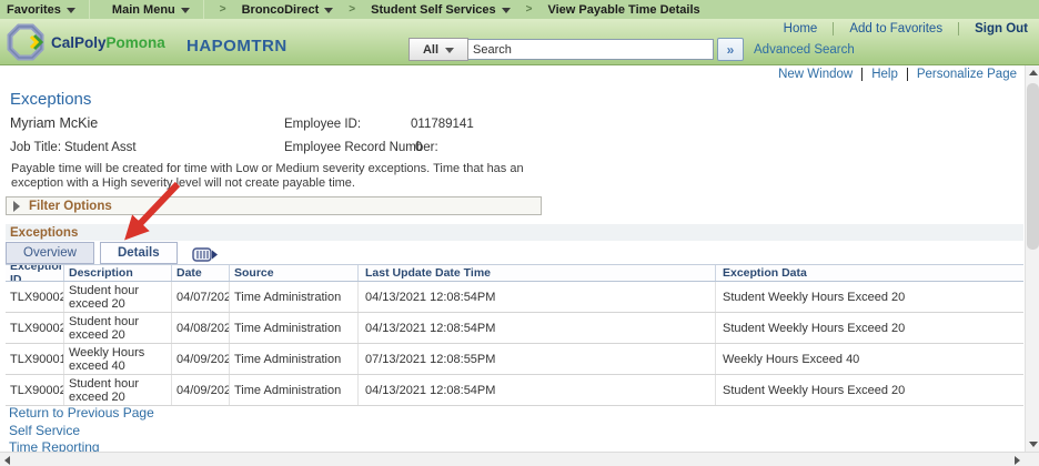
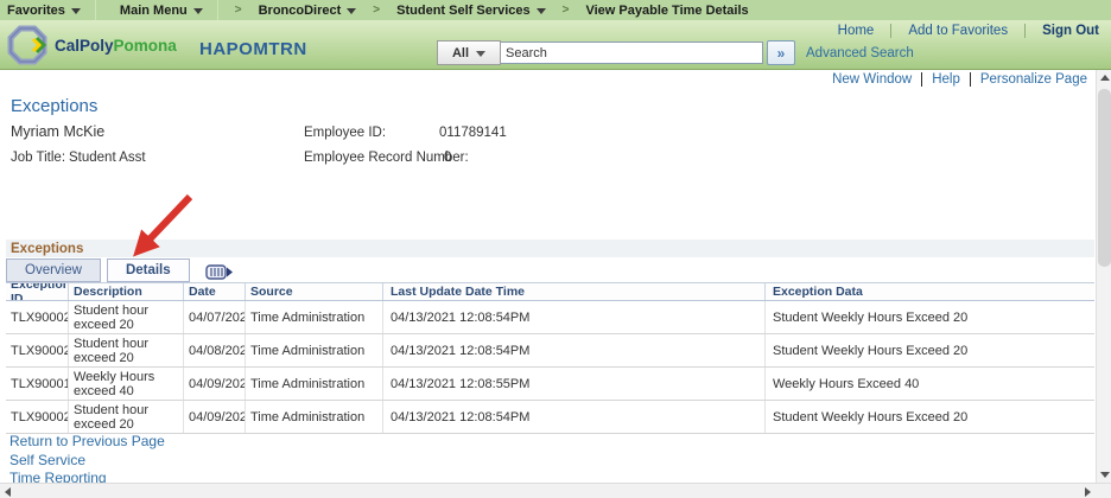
  Favorites
  Main Menu
  >
  BroncoDirect
  >
  Student Self Services
  >
  View Payable Time Details
  CalPolyPomona
  HAPOMTRN
  Home
  Add to Favorites
  Sign Out
  All
  Search
  »
  Advanced Search
  New Window
  Help
  Personalize Page
  Exceptions
  Myriam McKie
  Employee ID:
  011789141
  Job Title:
  Student Asst
  Employee Record Number:
  0
- Payable time will be created for time with Low or Medium severity exceptions. Time that has an
- exception with a High severity level will not create payable time.
- Filter Options
  Exceptions
  Overview
  Details
  Exception ID
  Description
  Date
  Source
  Last Update Date Time
  Exception Data
  TLX90002
  Student hour exceed 20
  04/07/202
  Time Administration
  04/13/2021 12:08:54PM
  Student Weekly Hours Exceed 20
  TLX90002
  Student hour exceed 20
  04/08/202
  Time Administration
  04/13/2021 12:08:54PM
  Student Weekly Hours Exceed 20
  TLX90001
  Weekly Hours exceed 40
  04/09/202
  Time Administration
- 07/13/2021 12:08:55PM
+ 04/13/2021 12:08:55PM
  Weekly Hours Exceed 40
  TLX90002
  Student hour exceed 20
  04/09/202
  Time Administration
  04/13/2021 12:08:54PM
  Student Weekly Hours Exceed 20
  Return to Previous Page
  Self Service
  Time Reporting
